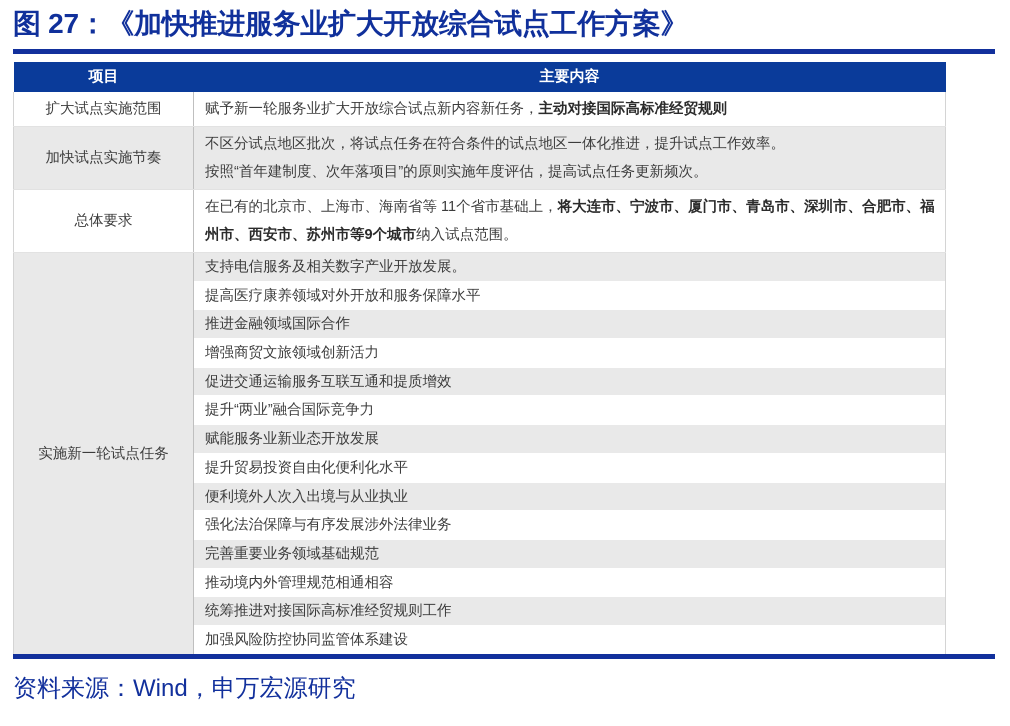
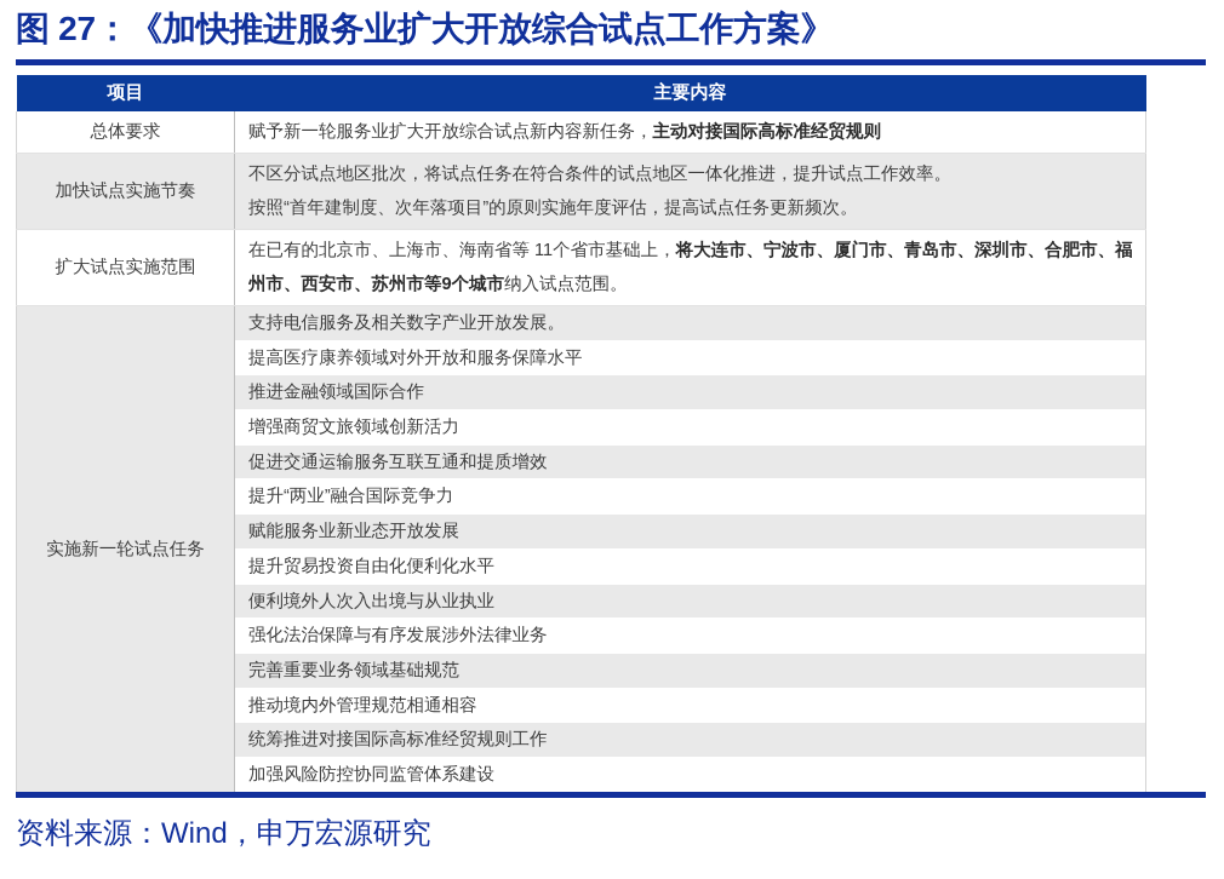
  图 27：《加快推进服务业扩大开放综合试点工作方案》
  项目	主要内容
- 扩大试点实施范围	赋予新一轮服务业扩大开放综合试点新内容新任务，主动对接国际高标准经贸规则
+ 总体要求	赋予新一轮服务业扩大开放综合试点新内容新任务，主动对接国际高标准经贸规则
  加快试点实施节奏	不区分试点地区批次，将试点任务在符合条件的试点地区一体化推进，提升试点工作效率。 按照“首年建制度、次年落项目”的原则实施年度评估，提高试点任务更新频次。
- 总体要求	在已有的北京市、上海市、海南省等 11个省市基础上，将大连市、宁波市、厦门市、青岛市、深圳市、合肥市、福州市、西安市、苏州市等9个城市纳入试点范围。
+ 扩大试点实施范围	在已有的北京市、上海市、海南省等 11个省市基础上，将大连市、宁波市、厦门市、青岛市、深圳市、合肥市、福州市、西安市、苏州市等9个城市纳入试点范围。
  实施新一轮试点任务	支持电信服务及相关数字产业开放发展。提高医疗康养领域对外开放和服务保障水平推进金融领域国际合作增强商贸文旅领域创新活力促进交通运输服务互联互通和提质增效提升“两业”融合国际竞争力赋能服务业新业态开放发展提升贸易投资自由化便利化水平便利境外人次入出境与从业执业强化法治保障与有序发展涉外法律业务完善重要业务领域基础规范推动境内外管理规范相通相容统筹推进对接国际高标准经贸规则工作加强风险防控协同监管体系建设
  资料来源：Wind，申万宏源研究
